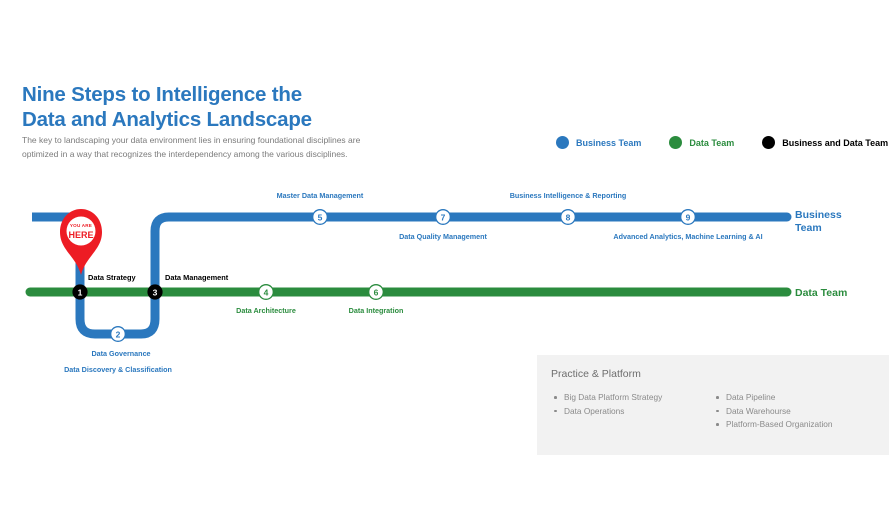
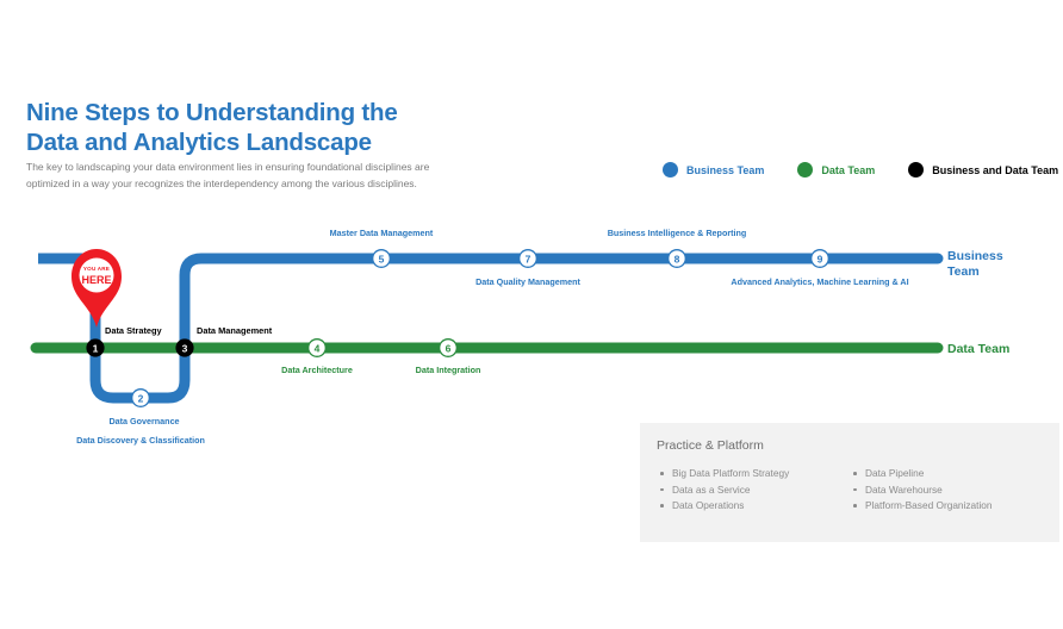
- Nine Steps to Intelligence the
+ Nine Steps to Understanding the
  Data and Analytics Landscape
- The key to landscaping your data environment lies in ensuring foundational disciplines are optimized in a way that recognizes the interdependency among the various disciplines.
+ The key to landscaping your data environment lies in ensuring foundational disciplines are optimized in a way your recognizes the interdependency among the various disciplines.
  Business Team
  Data Team
  Business and Data Team
  Master Data Management
  Business Intelligence & Reporting
  Data Quality Management
  Advanced Analytics, Machine Learning & AI
  Data Architecture
  Data Integration
  Data Strategy
  Data Management
  Data Governance
  Data Discovery & Classification
  5
  7
  8
  9
  2
  4
  6
  1
  3
  HERE
  Business
  Team
  Data Team
  Practice & Platform
  Big Data Platform Strategy
+ Data as a Service
  Data Operations
  Data Pipeline
  Data Warehourse
  Platform-Based Organization
